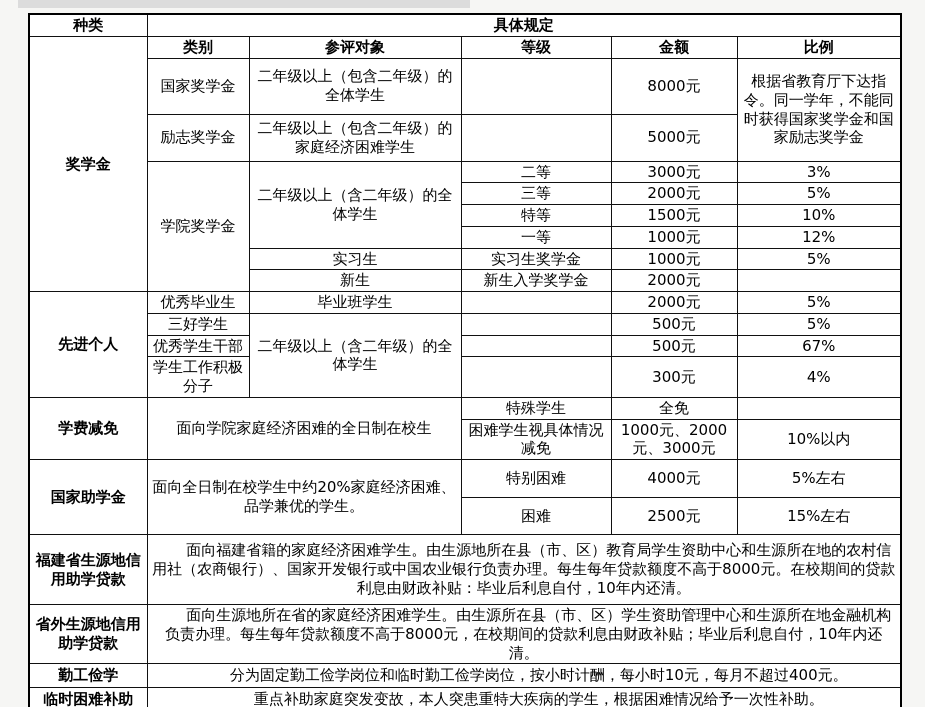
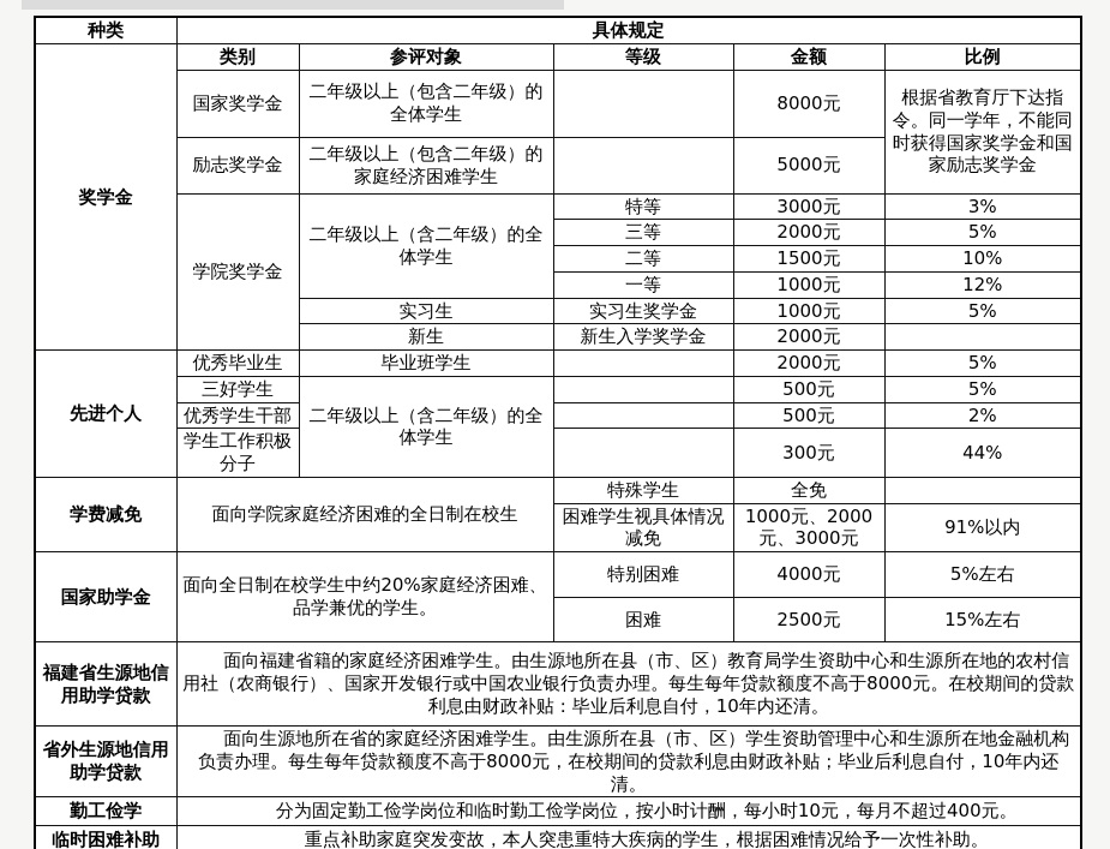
  种类	具体规定
  奖学金	类别	参评对象	等级	金额	比例
  国家奖学金	二年级以上（包含二年级）的全体学生		8000元	根据省教育厅下达指令。同一学年，不能同时获得国家奖学金和国家励志奖学金
  励志奖学金	二年级以上（包含二年级）的家庭经济困难学生		5000元
- 学院奖学金	二年级以上（含二年级）的全体学生	二等	3000元	3%
+ 学院奖学金	二年级以上（含二年级）的全体学生	特等	3000元	3%
  三等	2000元	5%
- 特等	1500元	10%
+ 二等	1500元	10%
  一等	1000元	12%
  实习生	实习生奖学金	1000元	5%
  新生	新生入学奖学金	2000元
  先进个人	优秀毕业生	毕业班学生		2000元	5%
  三好学生	二年级以上（含二年级）的全体学生		500元	5%
- 优秀学生干部		500元	67%
+ 优秀学生干部		500元	2%
- 学生工作积极分子		300元	4%
+ 学生工作积极分子		300元	44%
  学费减免	面向学院家庭经济困难的全日制在校生	特殊学生	全免
- 困难学生视具体情况减免	1000元、2000元、3000元	10%以内
+ 困难学生视具体情况减免	1000元、2000元、3000元	91%以内
  国家助学金	面向全日制在校学生中约20%家庭经济困难、品学兼优的学生。	特别困难	4000元	5%左右
  困难	2500元	15%左右
  福建省生源地信用助学贷款	面向福建省籍的家庭经济困难学生。由生源地所在县（市、区）教育局学生资助中心和生源所在地的农村信用社（农商银行）、国家开发银行或中国农业银行负责办理。每生每年贷款额度不高于8000元。在校期间的贷款利息由财政补贴：毕业后利息自付，10年内还清。
  省外生源地信用助学贷款	面向生源地所在省的家庭经济困难学生。由生源所在县（市、区）学生资助管理中心和生源所在地金融机构负责办理。每生每年贷款额度不高于8000元，在校期间的贷款利息由财政补贴；毕业后利息自付，10年内还清。
  勤工俭学	分为固定勤工俭学岗位和临时勤工俭学岗位，按小时计酬，每小时10元，每月不超过400元。
  临时困难补助	重点补助家庭突发变故，本人突患重特大疾病的学生，根据困难情况给予一次性补助。
